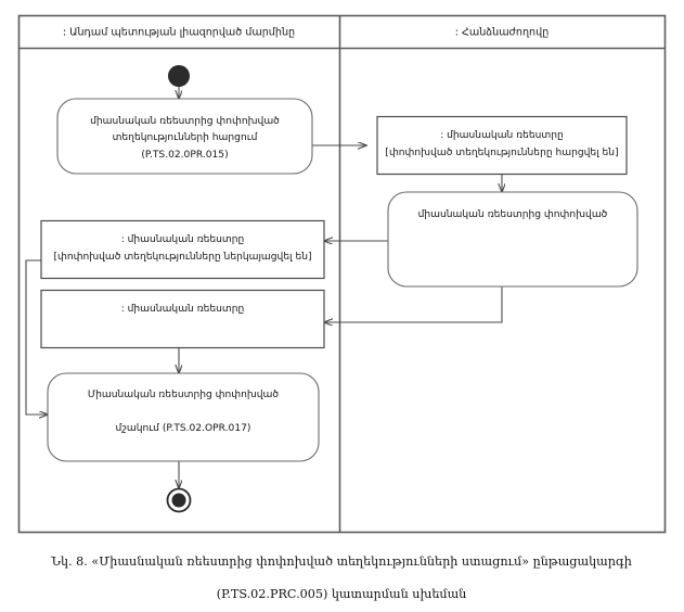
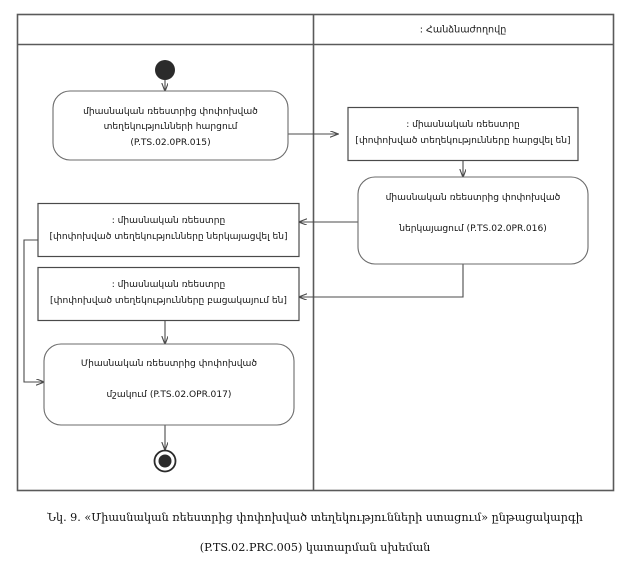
- : Անդամ պետության լիազորված մարմինը
  : Հանձնաժողովը
  միասնական ռեեստրից փոփոխված
  տեղեկությունների հարցում
  (P.TS.02.0PR.015)
  : միասնական ռեեստրը
  [փոփոխված տեղեկությունները հարցվել են]
  միասնական ռեեստրից փոփոխված
+ ներկայացում (P.TS.02.0PR.016)
  : միասնական ռեեստրը
  [փոփոխված տեղեկությունները ներկայացվել են]
  : միասնական ռեեստրը
+ [փոփոխված տեղեկությունները բացակայում են]
  Միասնական ռեեստրից փոփոխված
  մշակում (P.TS.02.OPR.017)
- Նկ. 8. «Միասնական ռեեստրից փոփոխված տեղեկությունների ստացում» ընթացակարգի
+ Նկ. 9. «Միասնական ռեեստրից փոփոխված տեղեկությունների ստացում» ընթացակարգի
  (P.TS.02.PRC.005) կատարման սխեման
